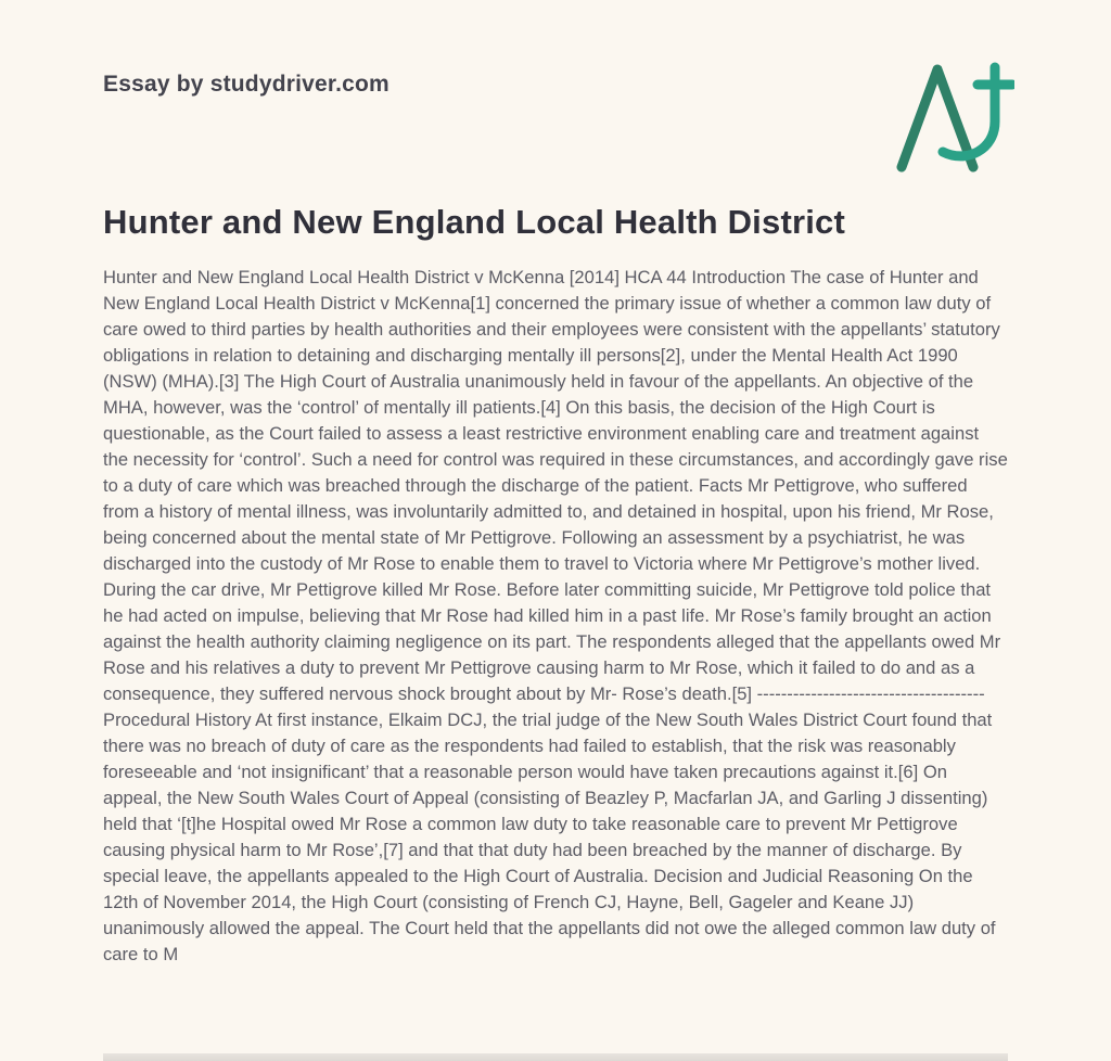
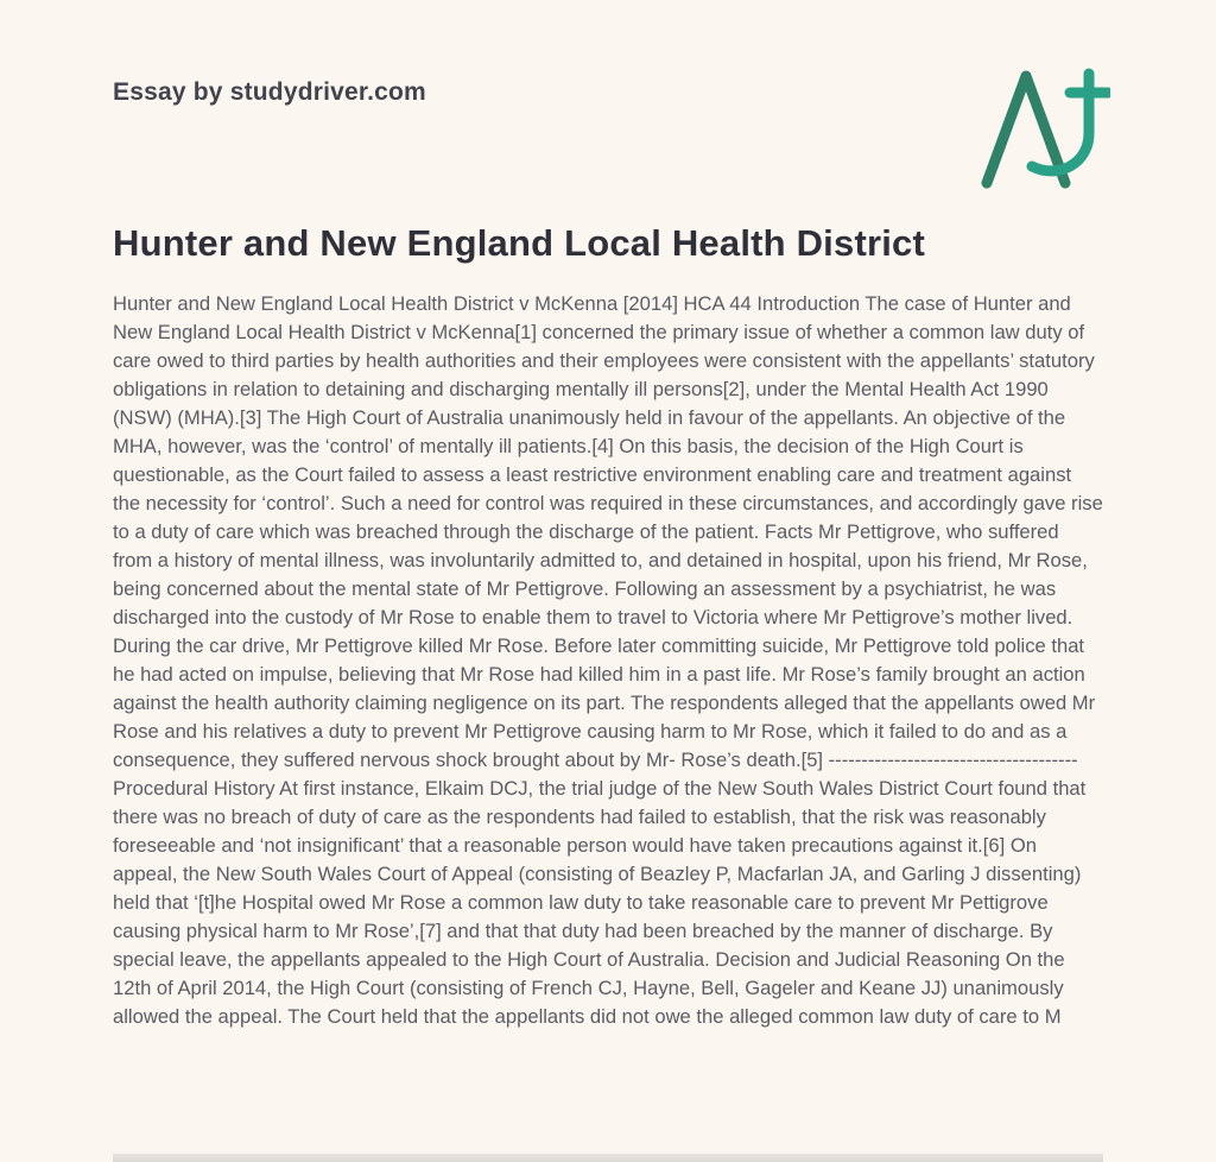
  Essay by studydriver.com
  Hunter and New England Local Health District
- Hunter and New England Local Health District v McKenna [2014] HCA 44 Introduction The case of Hunter and New England Local Health District v McKenna[1] concerned the primary issue of whether a common law duty of care owed to third parties by health authorities and their employees were consistent with the appellants’ statutory obligations in relation to detaining and discharging mentally ill persons[2], under the Mental Health Act 1990 (NSW) (MHA).[3] The High Court of Australia unanimously held in favour of the appellants. An objective of the MHA, however, was the ‘control’ of mentally ill patients.[4] On this basis, the decision of the High Court is questionable, as the Court failed to assess a least restrictive environment enabling care and treatment against the necessity for ‘control’. Such a need for control was required in these circumstances, and accordingly gave rise to a duty of care which was breached through the discharge of the patient. Facts Mr Pettigrove, who suffered from a history of mental illness, was involuntarily admitted to, and detained in hospital, upon his friend, Mr Rose, being concerned about the mental state of Mr Pettigrove. Following an assessment by a psychiatrist, he was discharged into the custody of Mr Rose to enable them to travel to Victoria where Mr Pettigrove’s mother lived. During the car drive, Mr Pettigrove killed Mr Rose. Before later committing suicide, Mr Pettigrove told police that he had acted on impulse, believing that Mr Rose had killed him in a past life. Mr Rose’s family brought an action against the health authority claiming negligence on its part. The respondents alleged that the appellants owed Mr Rose and his relatives a duty to prevent Mr Pettigrove causing harm to Mr Rose, which it failed to do and as a consequence, they suffered nervous shock brought about by Mr- Rose’s death.[5] -------------------------------------- Procedural History At first instance, Elkaim DCJ, the trial judge of the New South Wales District Court found that there was no breach of duty of care as the respondents had failed to establish, that the risk was reasonably foreseeable and ‘not insignificant’ that a reasonable person would have taken precautions against it.[6] On appeal, the New South Wales Court of Appeal (consisting of Beazley P, Macfarlan JA, and Garling J dissenting) held that ‘[t]he Hospital owed Mr Rose a common law duty to take reasonable care to prevent Mr Pettigrove causing physical harm to Mr Rose’,[7] and that that duty had been breached by the manner of discharge. By special leave, the appellants appealed to the High Court of Australia. Decision and Judicial Reasoning On the 12th of November 2014, the High Court (consisting of French CJ, Hayne, Bell, Gageler and Keane JJ) unanimously allowed the appeal. The Court held that the appellants did not owe the alleged common law duty of care to M
+ Hunter and New England Local Health District v McKenna [2014] HCA 44 Introduction The case of Hunter and New England Local Health District v McKenna[1] concerned the primary issue of whether a common law duty of care owed to third parties by health authorities and their employees were consistent with the appellants’ statutory obligations in relation to detaining and discharging mentally ill persons[2], under the Mental Health Act 1990 (NSW) (MHA).[3] The High Court of Australia unanimously held in favour of the appellants. An objective of the MHA, however, was the ‘control’ of mentally ill patients.[4] On this basis, the decision of the High Court is questionable, as the Court failed to assess a least restrictive environment enabling care and treatment against the necessity for ‘control’. Such a need for control was required in these circumstances, and accordingly gave rise to a duty of care which was breached through the discharge of the patient. Facts Mr Pettigrove, who suffered from a history of mental illness, was involuntarily admitted to, and detained in hospital, upon his friend, Mr Rose, being concerned about the mental state of Mr Pettigrove. Following an assessment by a psychiatrist, he was discharged into the custody of Mr Rose to enable them to travel to Victoria where Mr Pettigrove’s mother lived. During the car drive, Mr Pettigrove killed Mr Rose. Before later committing suicide, Mr Pettigrove told police that he had acted on impulse, believing that Mr Rose had killed him in a past life. Mr Rose’s family brought an action against the health authority claiming negligence on its part. The respondents alleged that the appellants owed Mr Rose and his relatives a duty to prevent Mr Pettigrove causing harm to Mr Rose, which it failed to do and as a consequence, they suffered nervous shock brought about by Mr- Rose’s death.[5] -------------------------------------- Procedural History At first instance, Elkaim DCJ, the trial judge of the New South Wales District Court found that there was no breach of duty of care as the respondents had failed to establish, that the risk was reasonably foreseeable and ‘not insignificant’ that a reasonable person would have taken precautions against it.[6] On appeal, the New South Wales Court of Appeal (consisting of Beazley P, Macfarlan JA, and Garling J dissenting) held that ‘[t]he Hospital owed Mr Rose a common law duty to take reasonable care to prevent Mr Pettigrove causing physical harm to Mr Rose’,[7] and that that duty had been breached by the manner of discharge. By special leave, the appellants appealed to the High Court of Australia. Decision and Judicial Reasoning On the 12th of April 2014, the High Court (consisting of French CJ, Hayne, Bell, Gageler and Keane JJ) unanimously allowed the appeal. The Court held that the appellants did not owe the alleged common law duty of care to M
